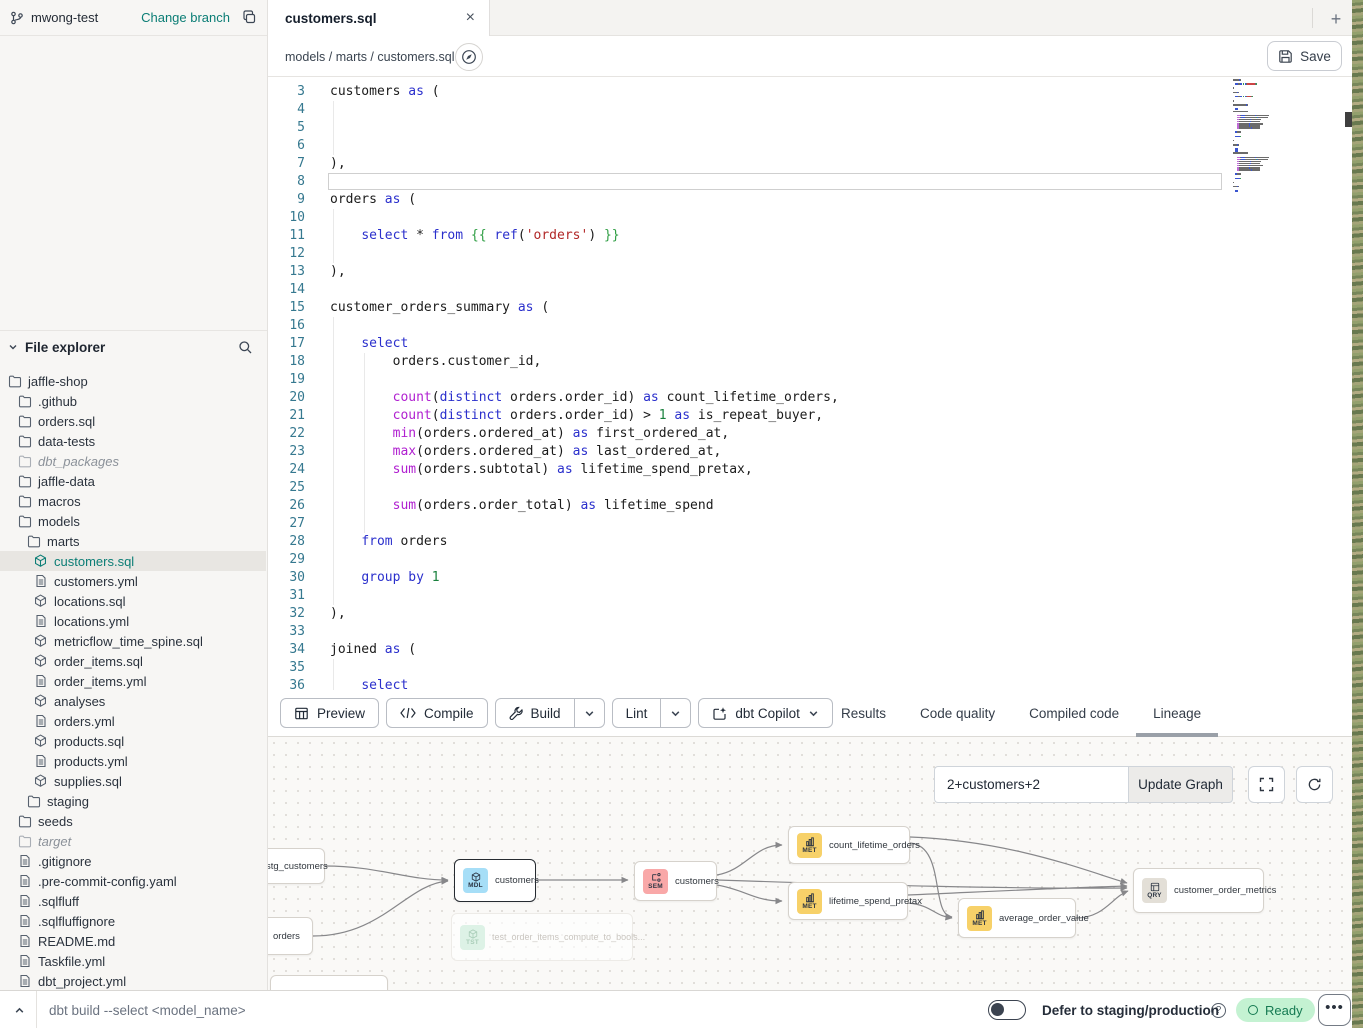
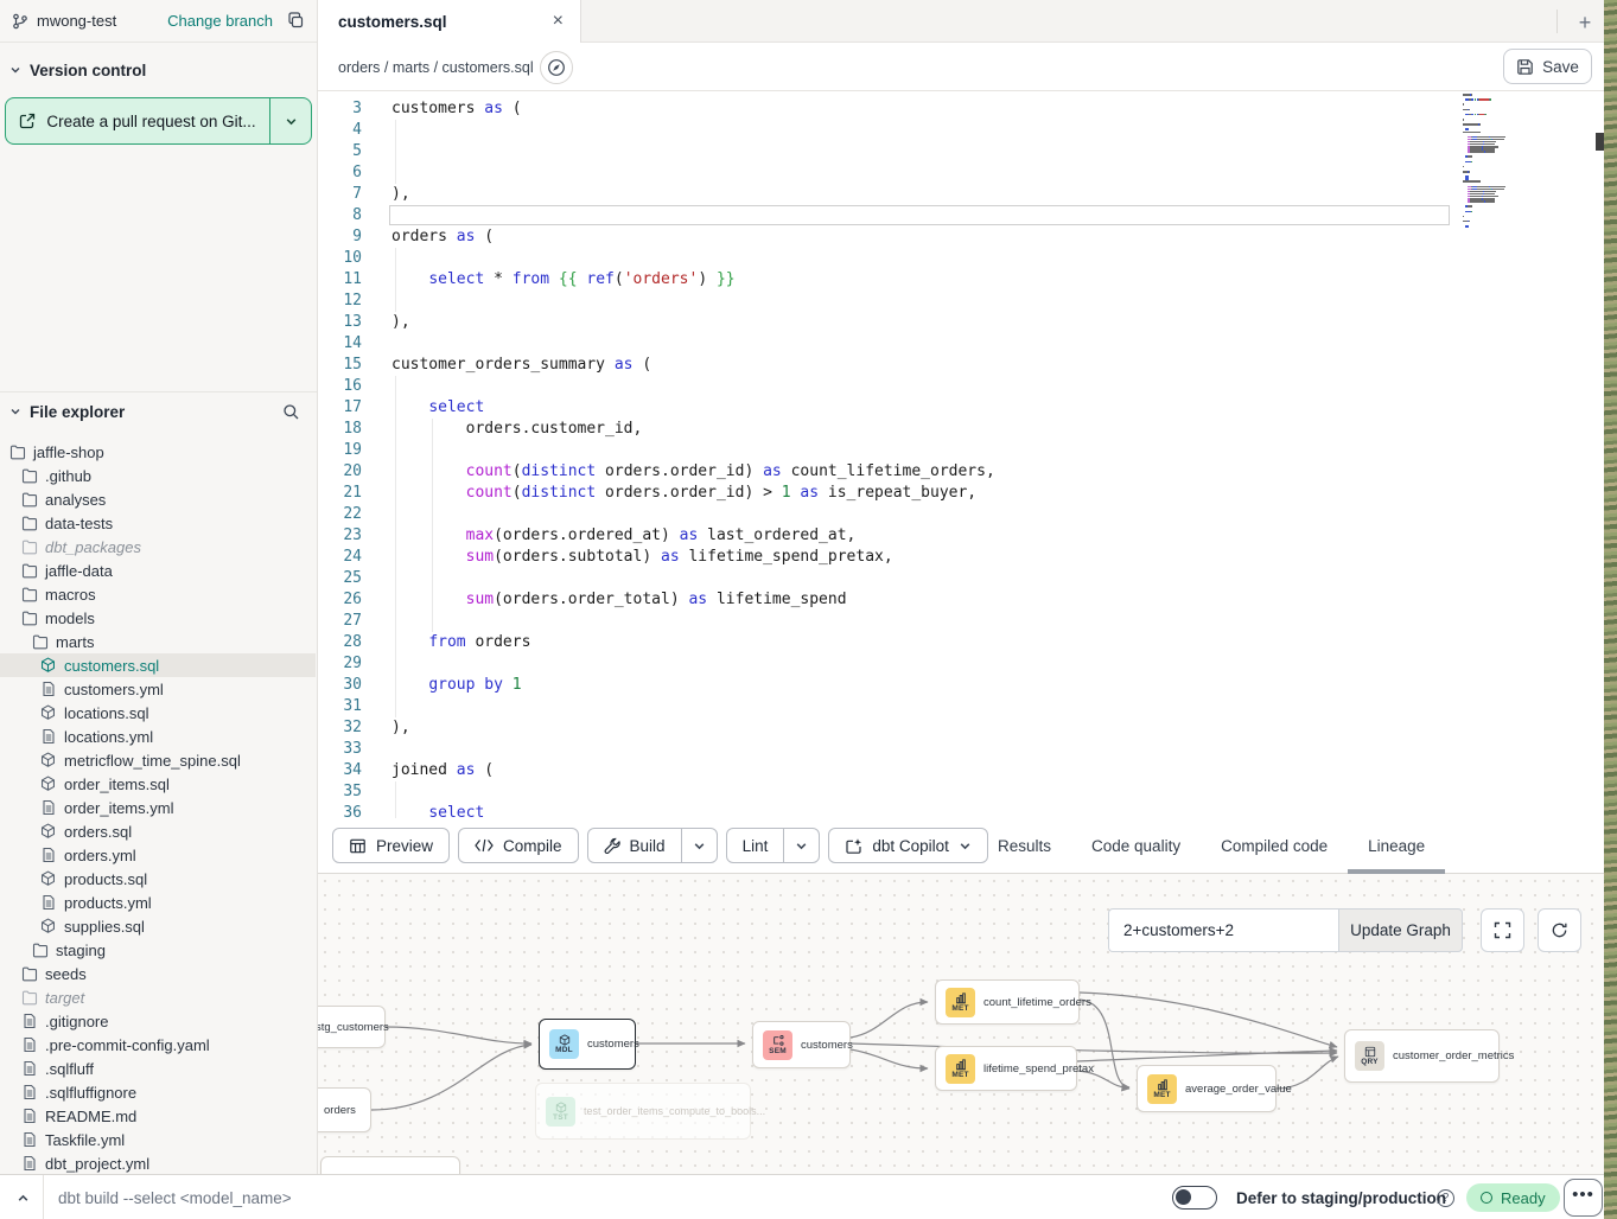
  mwong-test
  Change branch
+ Version control
+ Create a pull request on Git...
  File explorer
  jaffle-shop
  .github
- orders.sql
+ analyses
  data-tests
  dbt_packages
  jaffle-data
  macros
  models
  marts
  customers.sql
  customers.yml
  locations.sql
  locations.yml
  metricflow_time_spine.sql
  order_items.sql
  order_items.yml
- analyses
+ orders.sql
  orders.yml
  products.sql
  products.yml
  supplies.sql
  staging
  seeds
  target
  .gitignore
  .pre-commit-config.yaml
  .sqlfluff
  .sqlfluffignore
  README.md
  Taskfile.yml
  dbt_project.yml
  customers.sql
  ×
  +
- models / marts / customers.sql
+ orders / marts / customers.sql
  Save
  3
  customers as (
  4
  5
  6
  7
  ),
  8
  9
  orders as (
  10
  11
  select * from {{ ref('orders') }}
  12
  13
  ),
  14
  15
  customer_orders_summary as (
  16
  17
  select
  18
  orders.customer_id,
  19
  20
  count(distinct orders.order_id) as count_lifetime_orders,
  21
  count(distinct orders.order_id) > 1 as is_repeat_buyer,
  22
- min(orders.ordered_at) as first_ordered_at,
  23
  max(orders.ordered_at) as last_ordered_at,
  24
  sum(orders.subtotal) as lifetime_spend_pretax,
  25
  26
  sum(orders.order_total) as lifetime_spend
  27
  28
  from orders
  29
  30
  group by 1
  31
  32
  ),
  33
  34
  joined as (
  35
  36
  select
  Preview
  Compile
  Build
  Lint
  dbt Copilot
  Results
  Code quality
  Compiled code
  Lineage
  stg_customers
  orders
  customers
  customers
  test_order_items_compute_to_bools...
  count_lifetime_orders
  lifetime_spend_pretax
  average_order_value
  customer_order_metrics
  2+customers+2
  Update Graph
  dbt build --select <model_name>
  Defer to staging/production
  ?
  Ready
  •••
